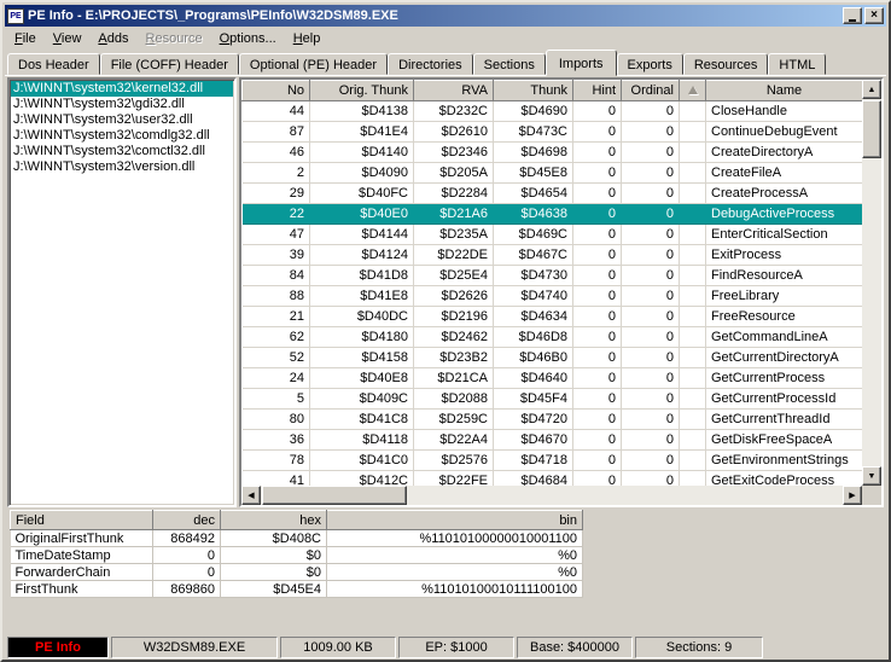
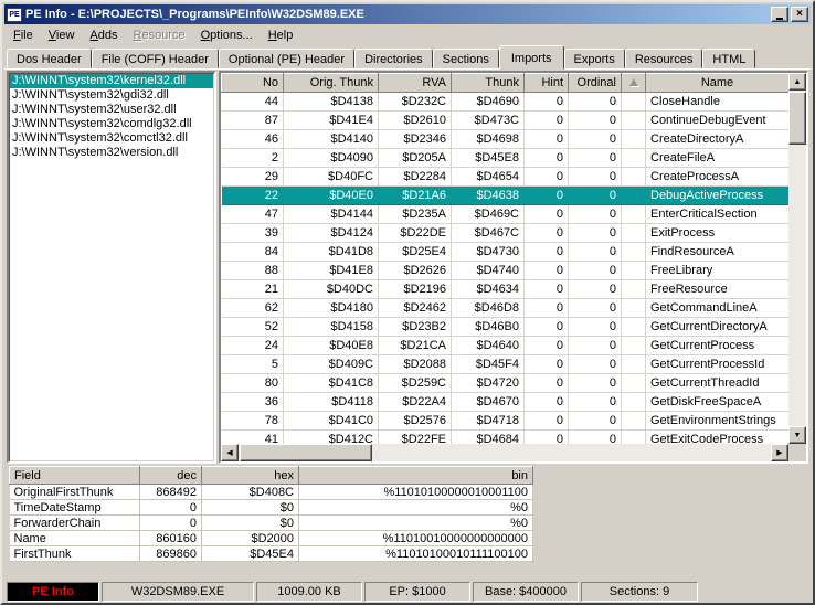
  PE Info - E:\PROJECTS\_Programs\PEInfo\W32DSM89.EXE
  ×
  File
  View
  Adds
  Resource
  Options...
  Help
  Dos Header
  File (COFF) Header
  Optional (PE) Header
  Directories
  Sections
  Imports
  Exports
  Resources
  HTML
  J:\WINNT\system32\kernel32.dll
  J:\WINNT\system32\gdi32.dll
  J:\WINNT\system32\user32.dll
  J:\WINNT\system32\comdlg32.dll
  J:\WINNT\system32\comctl32.dll
  J:\WINNT\system32\version.dll
  No	Orig. Thunk	RVA	Thunk	Hint	Ordinal		Name
  44	$D4138	$D232C	$D4690	0	0		CloseHandle
  87	$D41E4	$D2610	$D473C	0	0		ContinueDebugEvent
  46	$D4140	$D2346	$D4698	0	0		CreateDirectoryA
  2	$D4090	$D205A	$D45E8	0	0		CreateFileA
  29	$D40FC	$D2284	$D4654	0	0		CreateProcessA
  22	$D40E0	$D21A6	$D4638	0	0		DebugActiveProcess
  47	$D4144	$D235A	$D469C	0	0		EnterCriticalSection
  39	$D4124	$D22DE	$D467C	0	0		ExitProcess
  84	$D41D8	$D25E4	$D4730	0	0		FindResourceA
  88	$D41E8	$D2626	$D4740	0	0		FreeLibrary
  21	$D40DC	$D2196	$D4634	0	0		FreeResource
  62	$D4180	$D2462	$D46D8	0	0		GetCommandLineA
  52	$D4158	$D23B2	$D46B0	0	0		GetCurrentDirectoryA
  24	$D40E8	$D21CA	$D4640	0	0		GetCurrentProcess
  5	$D409C	$D2088	$D45F4	0	0		GetCurrentProcessId
  80	$D41C8	$D259C	$D4720	0	0		GetCurrentThreadId
  36	$D4118	$D22A4	$D4670	0	0		GetDiskFreeSpaceA
  78	$D41C0	$D2576	$D4718	0	0		GetEnvironmentStrings
  41	$D412C	$D22FE	$D4684	0	0		GetExitCodeProcess
  Field	dec	hex	bin
  OriginalFirstThunk	868492	$D408C	%11010100000010001100
  TimeDateStamp	0	$0	%0
  ForwarderChain	0	$0	%0
+ Name	860160	$D2000	%11010010000000000000
  FirstThunk	869860	$D45E4	%11010100010111100100
  PE Info
  W32DSM89.EXE
  1009.00 KB
  EP: $1000
  Base: $400000
  Sections: 9
